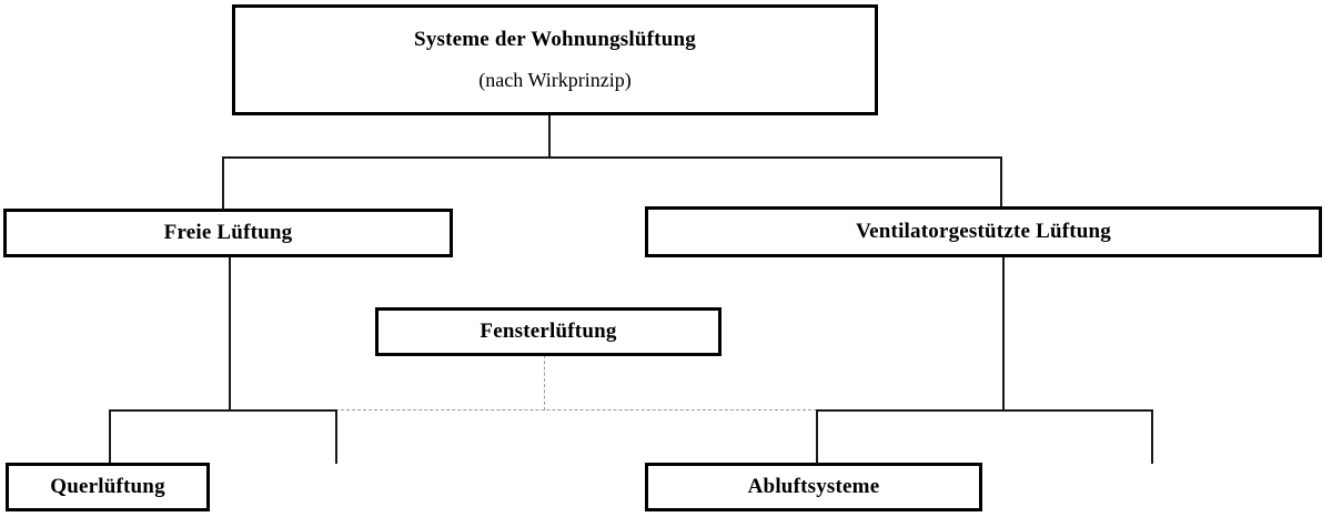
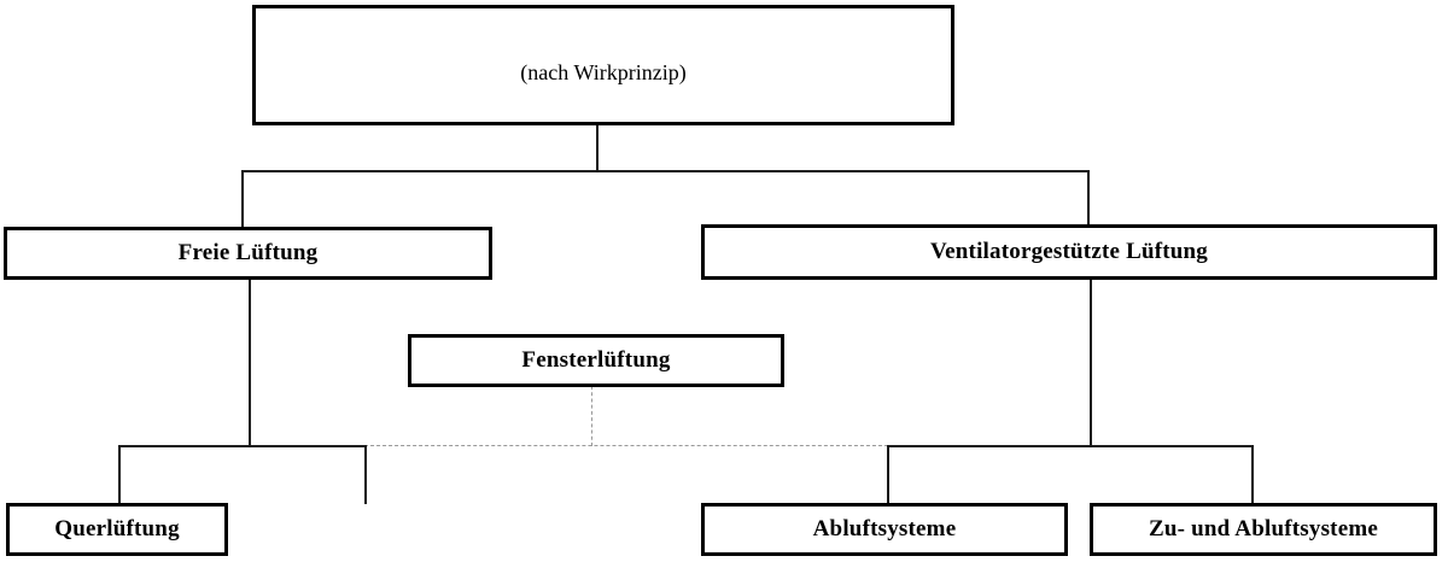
- Systeme der Wohnungslüftung
  (nach Wirkprinzip)
  Freie Lüftung
  Ventilatorgestützte Lüftung
  Fensterlüftung
  Querlüftung
  Abluftsysteme
+ Zu- und Abluftsysteme
